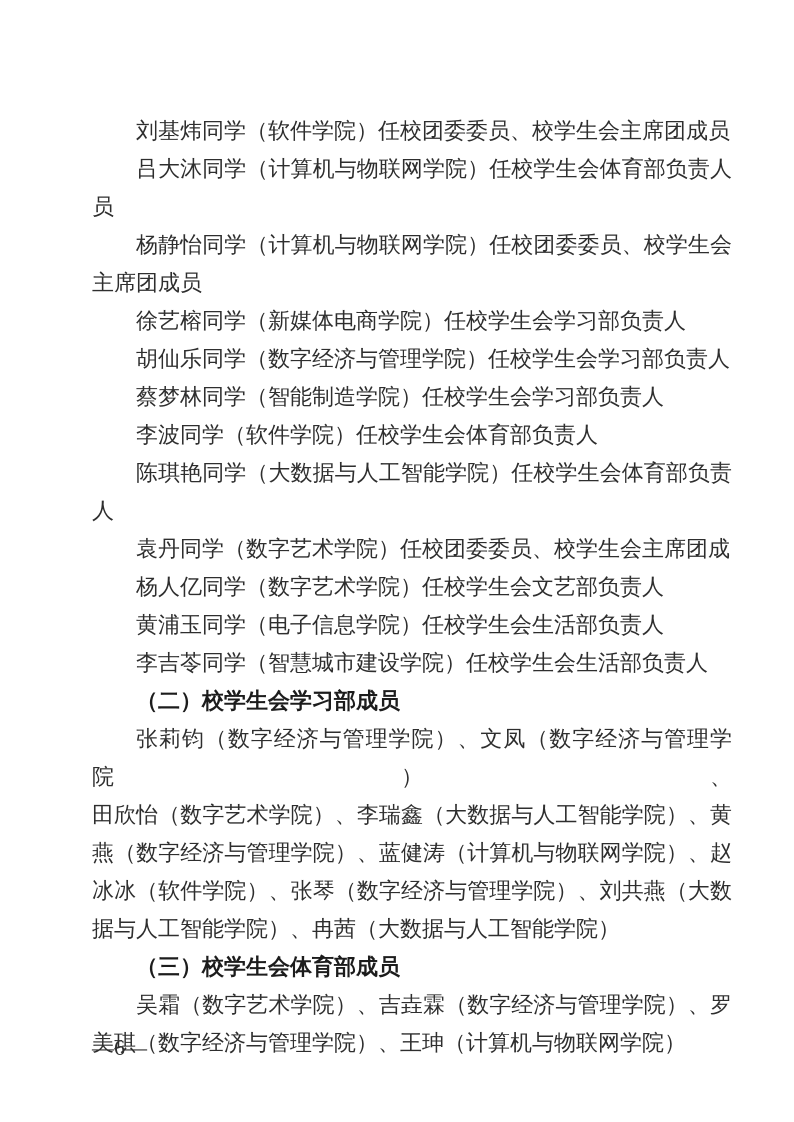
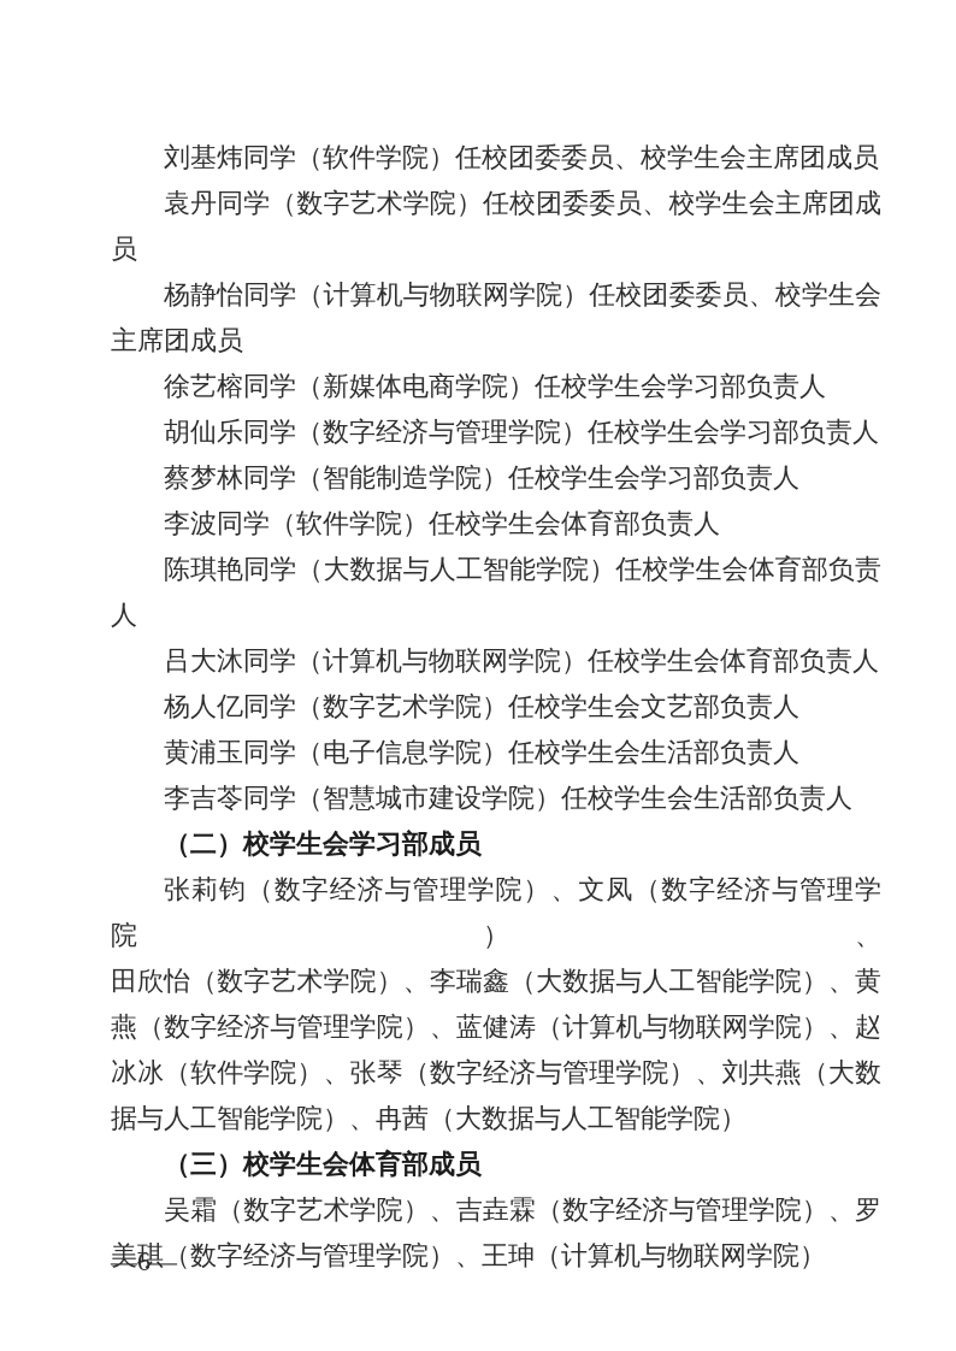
  刘基炜同学（软件学院）任校团委委员、校学生会主席团成员
- 吕大沐同学（计算机与物联网学院）任校学生会体育部负责人
+ 袁丹同学（数字艺术学院）任校团委委员、校学生会主席团成
  员
  杨静怡同学（计算机与物联网学院）任校团委委员、校学生会
  主席团成员
  徐艺榕同学（新媒体电商学院）任校学生会学习部负责人
  胡仙乐同学（数字经济与管理学院）任校学生会学习部负责人
  蔡梦林同学（智能制造学院）任校学生会学习部负责人
  李波同学（软件学院）任校学生会体育部负责人
  陈琪艳同学（大数据与人工智能学院）任校学生会体育部负责
  人
- 袁丹同学（数字艺术学院）任校团委委员、校学生会主席团成
+ 吕大沐同学（计算机与物联网学院）任校学生会体育部负责人
  杨人亿同学（数字艺术学院）任校学生会文艺部负责人
  黄浦玉同学（电子信息学院）任校学生会生活部负责人
  李吉苓同学（智慧城市建设学院）任校学生会生活部负责人
  （二）校学生会学习部成员
  张莉钧（数字经济与管理学院）、文凤（数字经济与管理学院）、
  田欣怡（数字艺术学院）、李瑞鑫（大数据与人工智能学院）、黄
  燕（数字经济与管理学院）、蓝健涛（计算机与物联网学院）、赵
  冰冰（软件学院）、张琴（数字经济与管理学院）、刘共燕（大数
  据与人工智能学院）、冉茜（大数据与人工智能学院）
  （三）校学生会体育部成员
  吴霜（数字艺术学院）、吉垚霖（数字经济与管理学院）、罗
  美琪（数字经济与管理学院）、王珅（计算机与物联网学院）
  —6—
